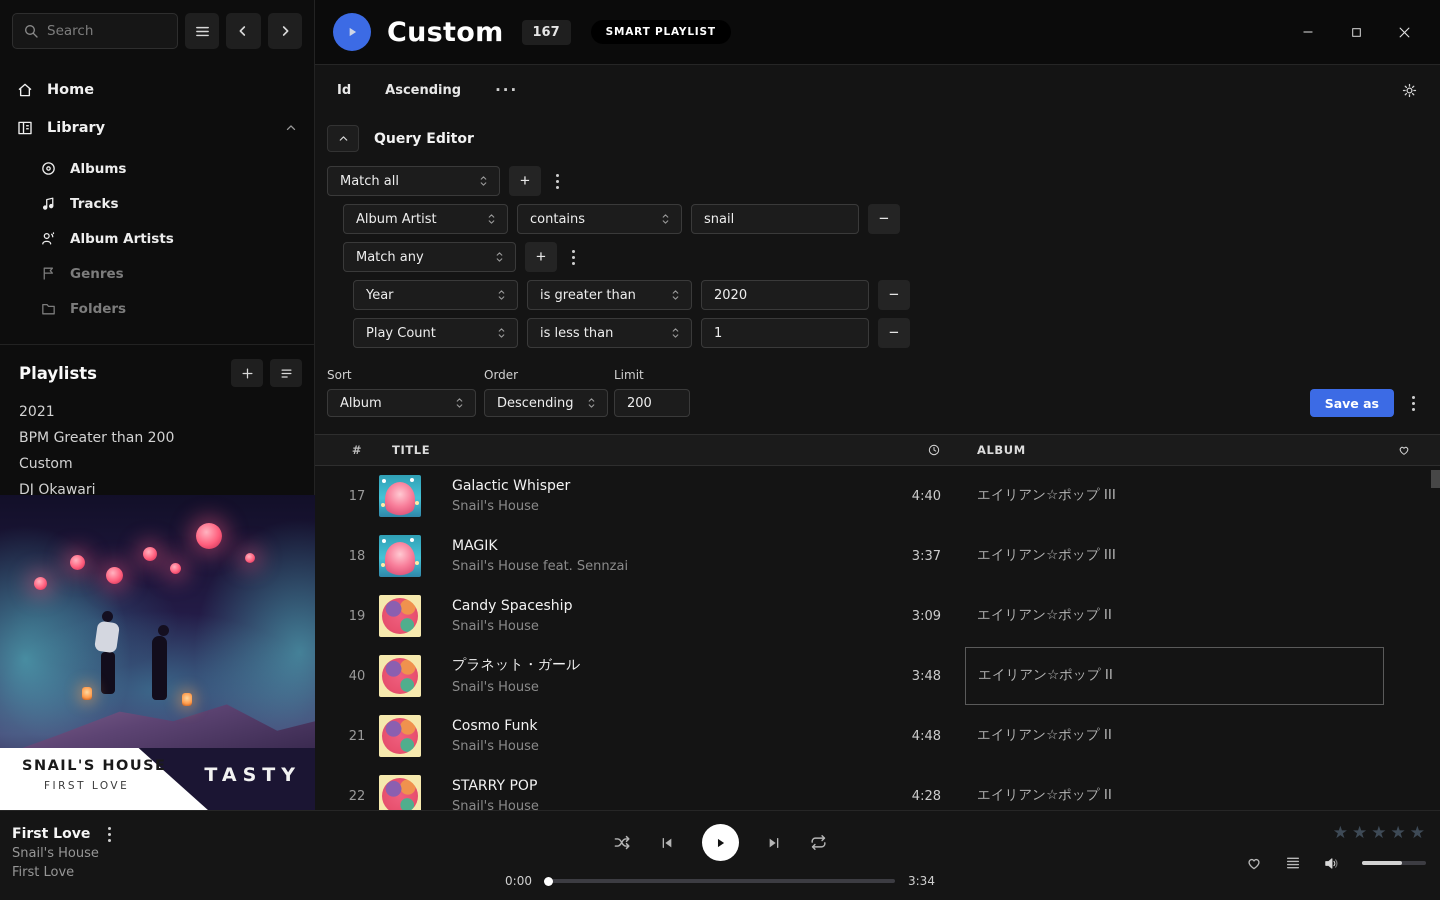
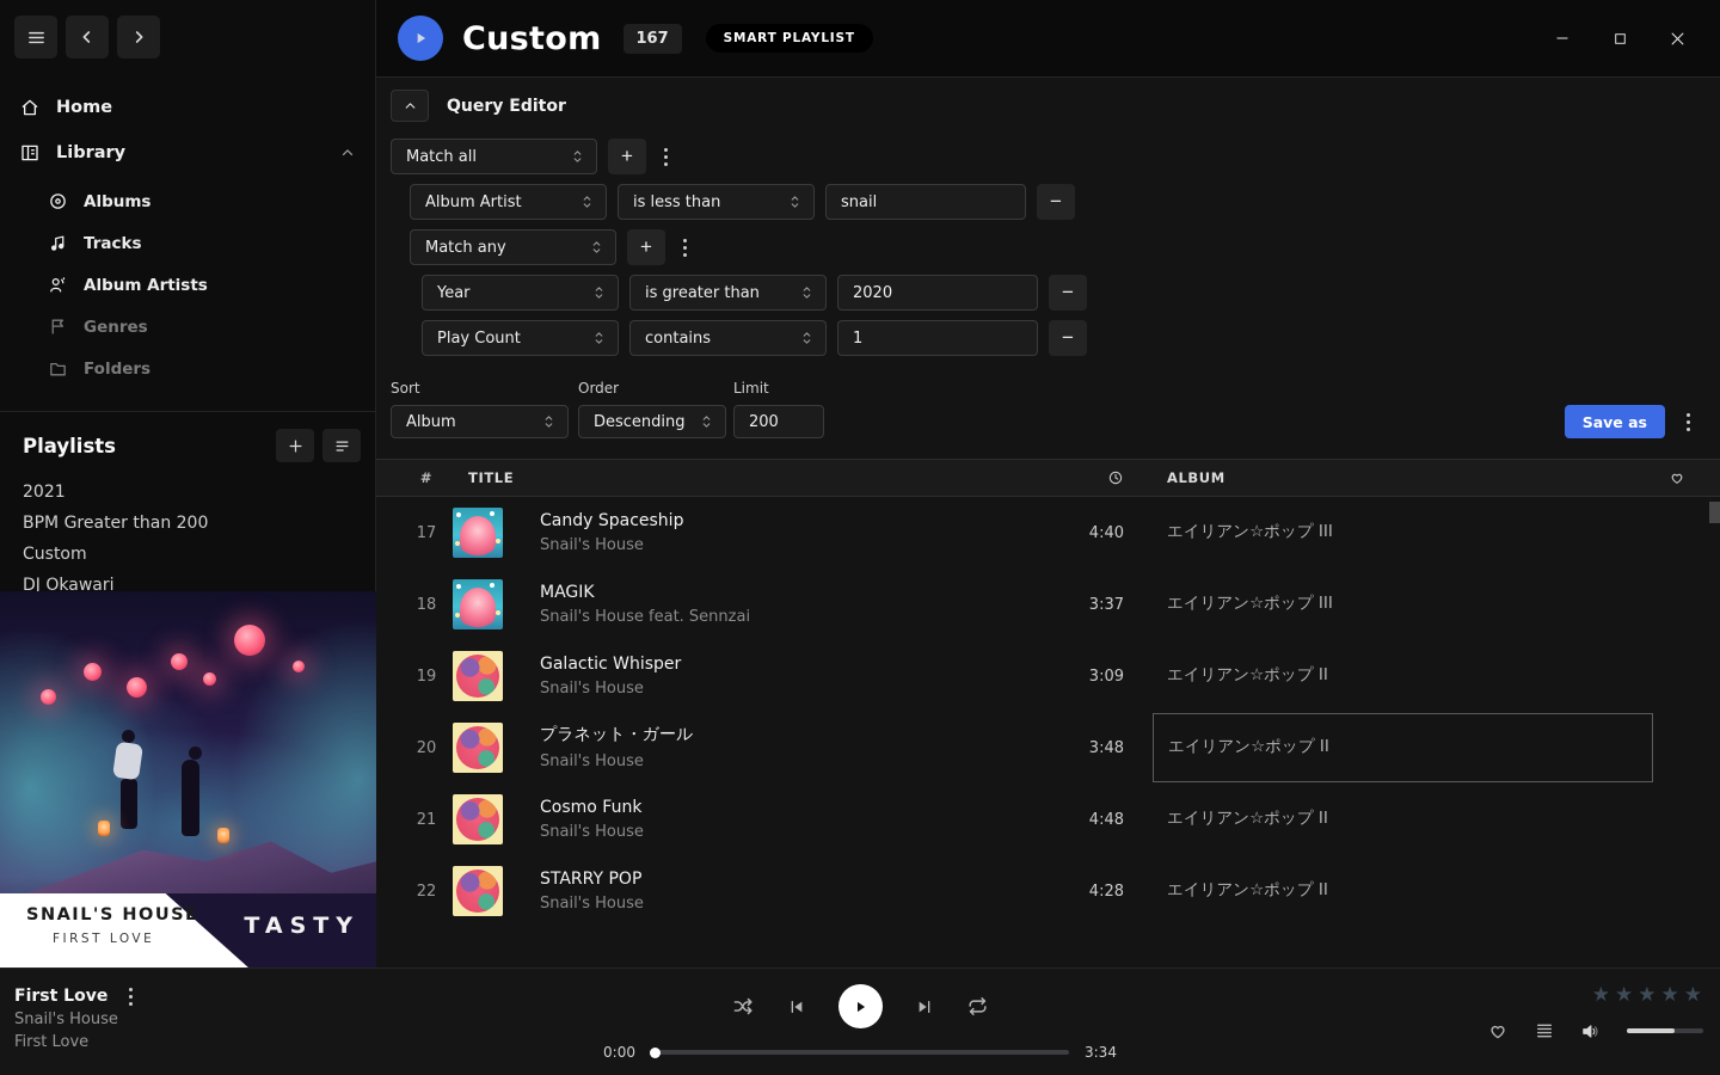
- Search
  Home
  Library
  Albums
  Tracks
  Album Artists
  Genres
  Folders
  Playlists
  2021
  BPM Greater than 200
  Custom
  DJ Okawari
  SNAIL'S HOUSE
  FIRST LOVE
  TASTY
  Custom
  167
  SMART PLAYLIST
- Id
- Ascending
- ···
  Query Editor
  Match all
  +
  Album Artist
- contains
+ is less than
  snail
  −
  Match any
  +
  Year
  is greater than
  2020
  −
  Play Count
- is less than
+ contains
  1
  −
  Sort
  Order
  Limit
  Album
  Descending
  200
  Save as
  #
  TITLE
  ALBUM
  17
- Galactic Whisper
+ Candy Spaceship
  Snail's House
  4:40
  エイリアン☆ポップ III
  18
  MAGIK
  Snail's House feat. Sennzai
  3:37
  エイリアン☆ポップ III
  19
- Candy Spaceship
+ Galactic Whisper
  Snail's House
  3:09
  エイリアン☆ポップ II
- 40
+ 20
  プラネット・ガール
  Snail's House
  3:48
  エイリアン☆ポップ II
  21
  Cosmo Funk
  Snail's House
  4:48
  エイリアン☆ポップ II
  22
  STARRY POP
  Snail's House
  4:28
  エイリアン☆ポップ II
  First Love
  Snail's House
  First Love
  0:00
  3:34
  ★
  ★
  ★
  ★
  ★
